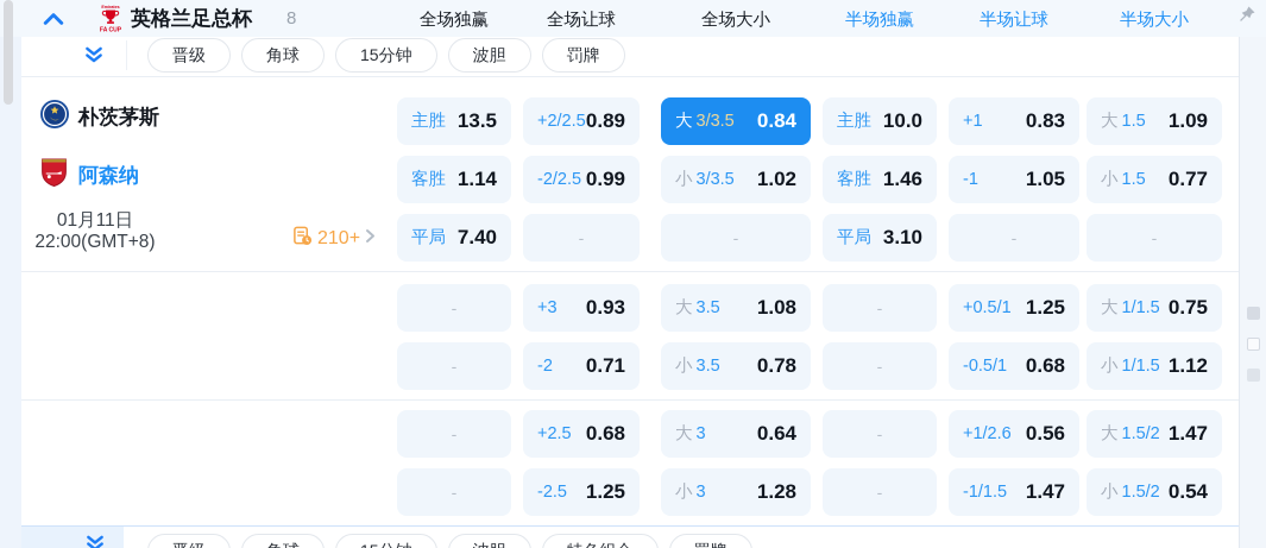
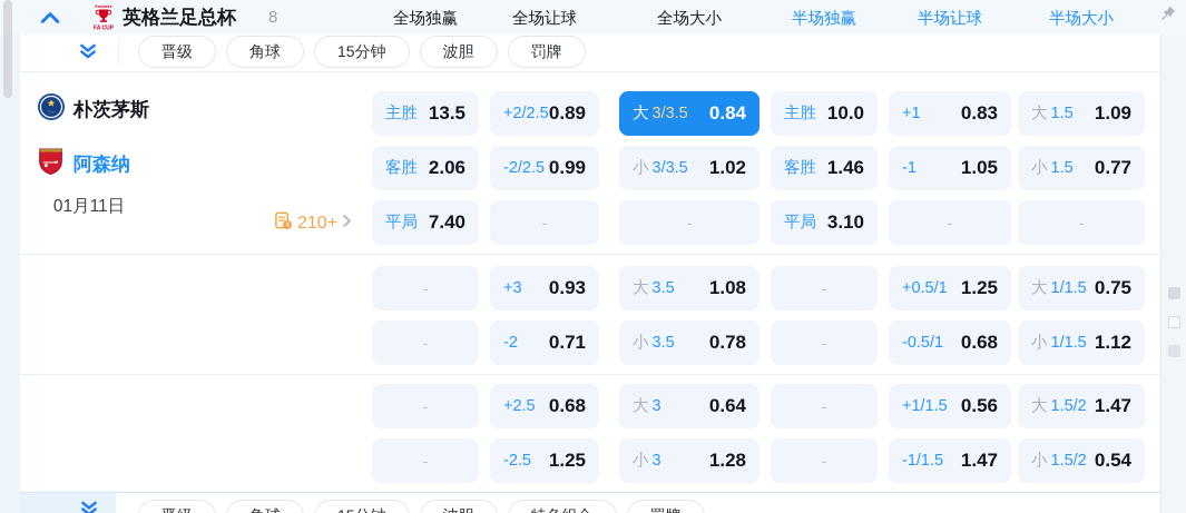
  英格兰足总杯
  8
  全场独赢
  全场让球
  全场大小
  半场独赢
  半场让球
  半场大小
  晋级
  角球
  15分钟
  波胆
  罚牌
  朴茨茅斯
  阿森纳
  01月11日
- 22:00(GMT+8)
  210+
  主胜
  13.5
  +2/2.5
  0.89
  大
  3/3.5
  0.84
  主胜
  10.0
  +1
  0.83
  大
  1.5
  1.09
  客胜
- 1.14
+ 2.06
  -2/2.5
  0.99
  小
  3/3.5
  1.02
  客胜
  1.46
  -1
  1.05
  小
  1.5
  0.77
  平局
  7.40
  -
  -
  平局
  3.10
  -
  -
  -
  +3
  0.93
  大
  3.5
  1.08
  -
  +0.5/1
  1.25
  大
  1/1.5
  0.75
  -
  -2
  0.71
  小
  3.5
  0.78
  -
  -0.5/1
  0.68
  小
  1/1.5
  1.12
  -
  +2.5
  0.68
  大
  3
  0.64
  -
- +1/2.6
+ +1/1.5
  0.56
  大
  1.5/2
  1.47
  -
  -2.5
  1.25
  小
  3
  1.28
  -
  -1/1.5
  1.47
  小
  1.5/2
  0.54
